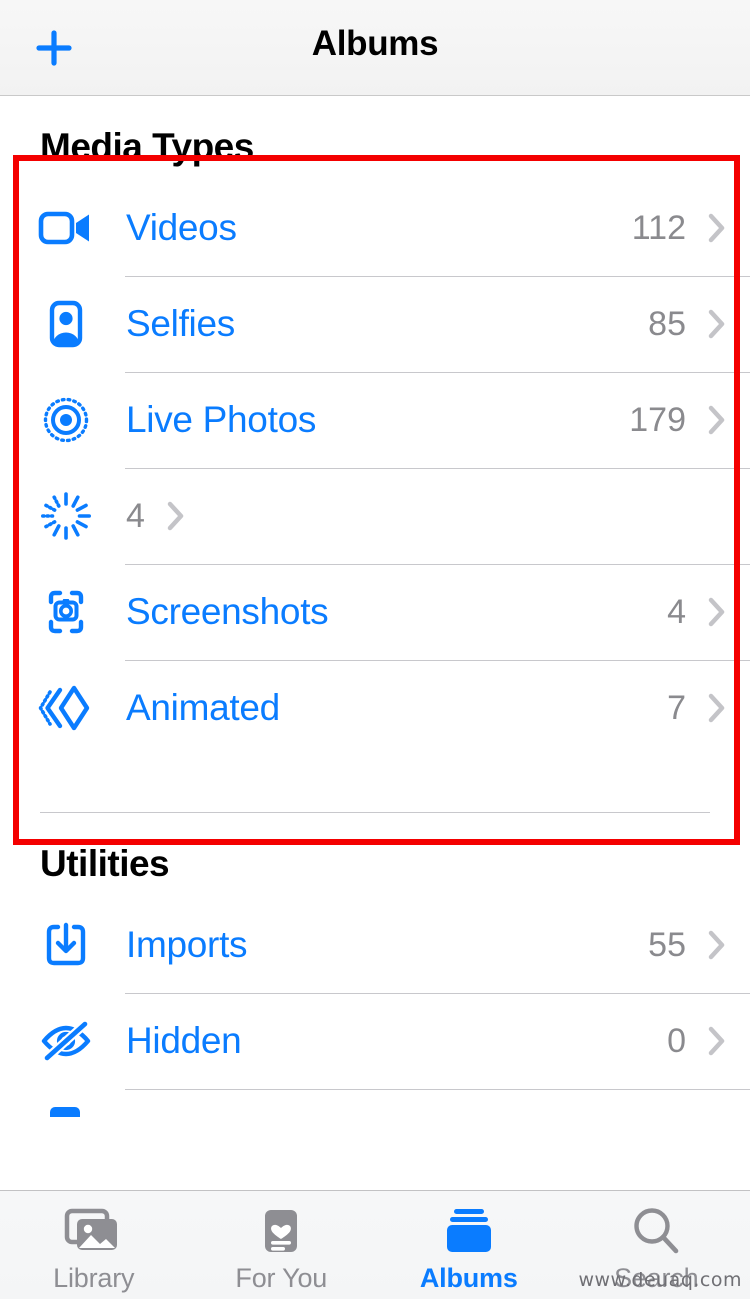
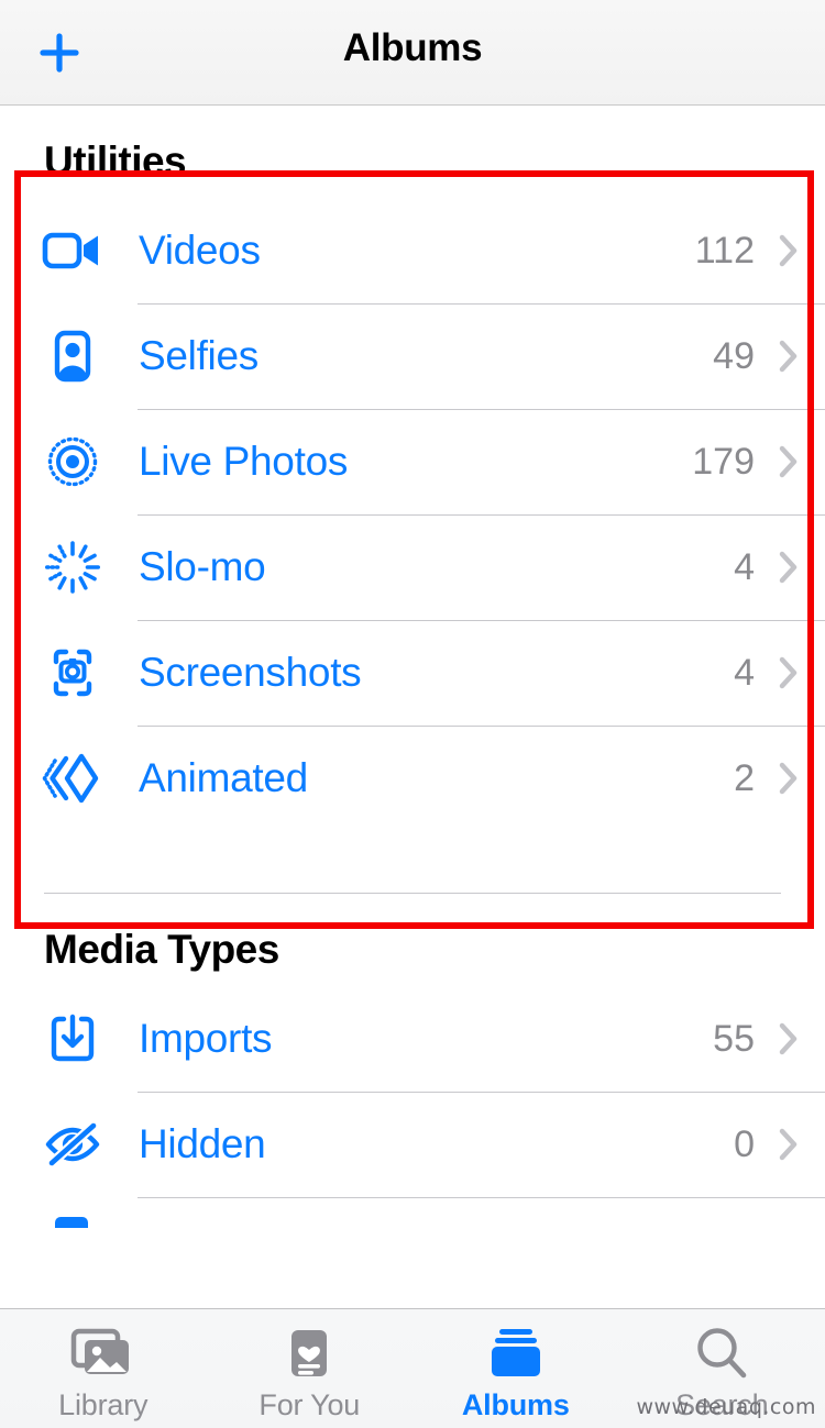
  Albums
- Media Types
+ Utilities
  Videos
  112
  Selfies
- 85
+ 49
  Live Photos
  179
+ Slo-mo
  4
  Screenshots
  4
  Animated
- 7
+ 2
- Utilities
+ Media Types
  Imports
  55
  Hidden
  0
  Library
  For You
  Albums
  Search
  www.deuaq.com
